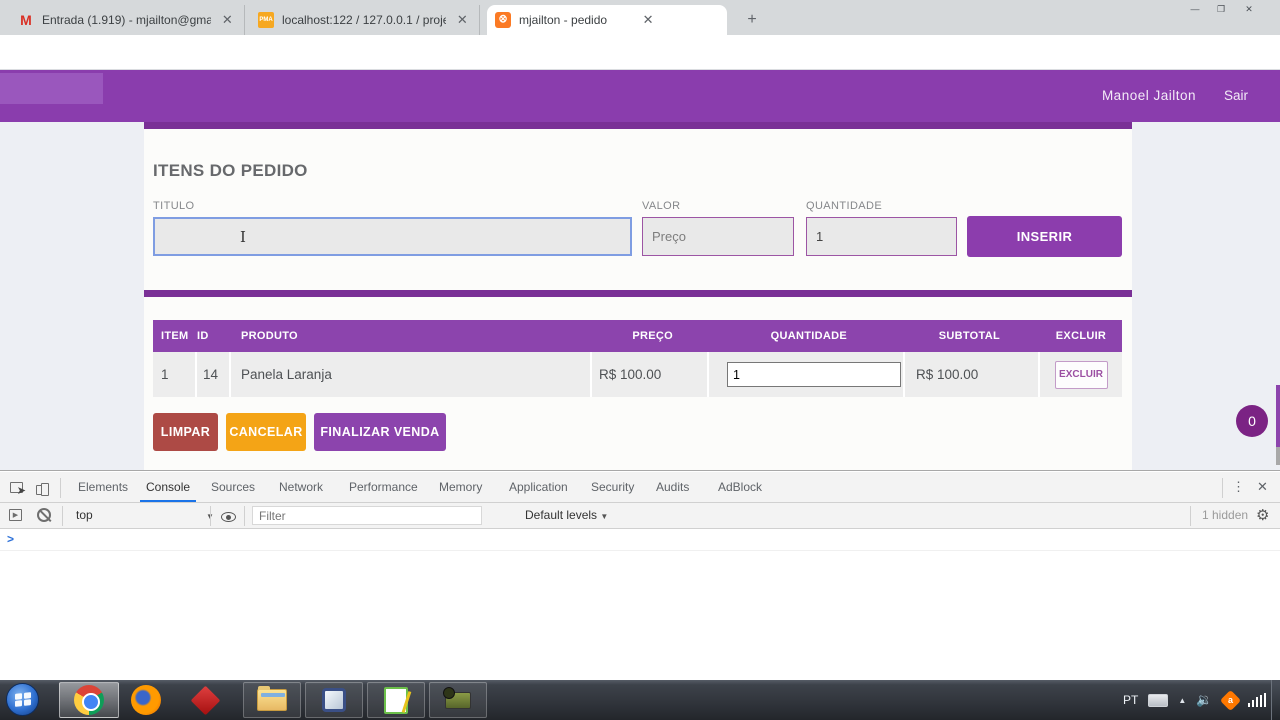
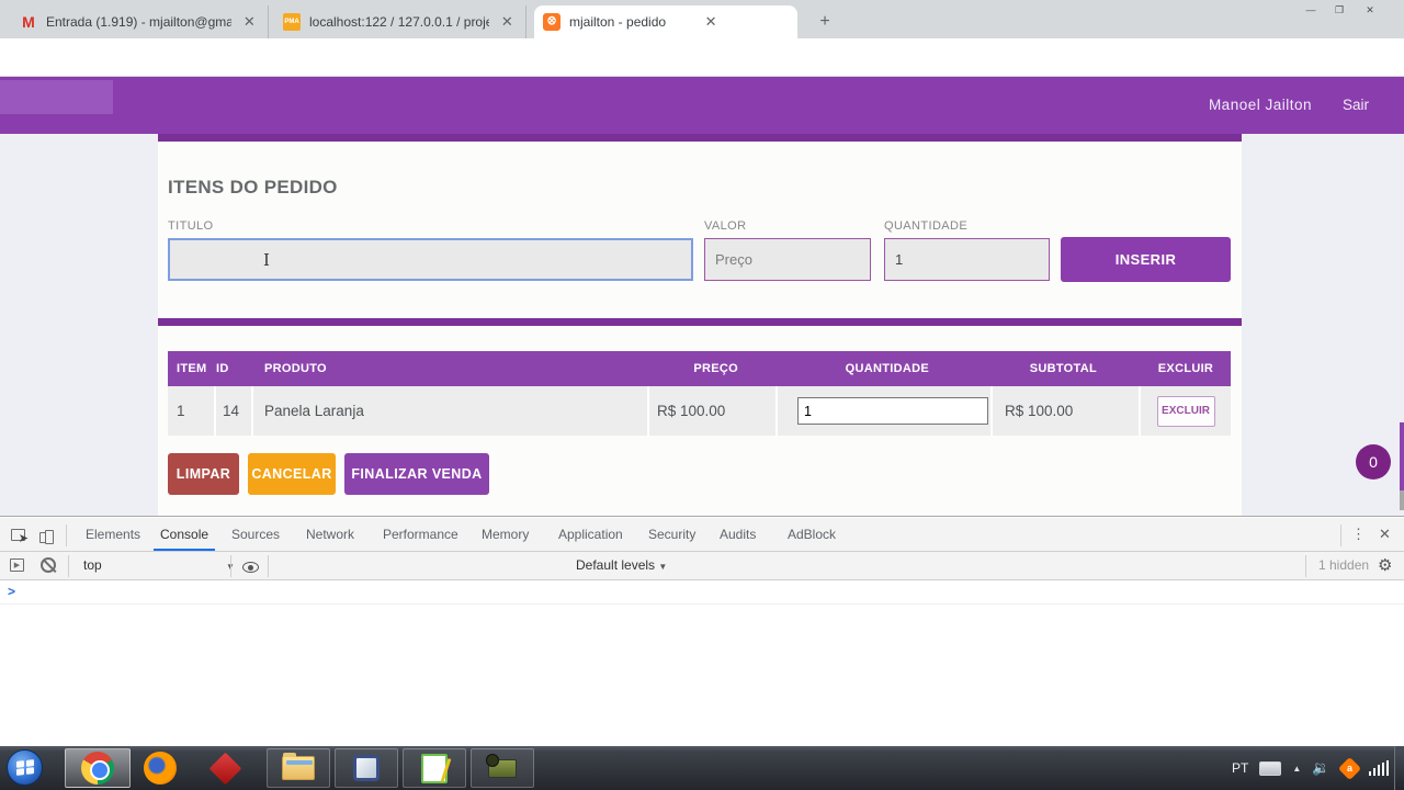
  M
  Entrada (1.919) - mjailton@gma
  ✕
  localhost:122 / 127.0.0.1 / proj
  ✕
  ꕕ
  mjailton - pedido
  ✕
  +
  —
  ❐
  ✕
  Manoel Jailton
  Sair
  ITENS DO PEDIDO
  TITULO
  VALOR
  QUANTIDADE
  I
  Preço
  1
  INSERIR
  ITEM
  ID
  PRODUTO
  PREÇO
  QUANTIDADE
  SUBTOTAL
  EXCLUIR
  1
  14
  Panela Laranja
  R$ 100.00
  1
  R$ 100.00
  EXCLUIR
  LIMPAR
  CANCELAR
  FINALIZAR VENDA
  0
  ➤
  Elements
  Console
  Sources
  Network
  Performance
  Memory
  Application
  Security
  Audits
  AdBlock
  ⋮
  ✕
  top
- Filter
  Default levels ▼
  1 hidden
  ⚙
  >
  PT
  ▲
  🔉
